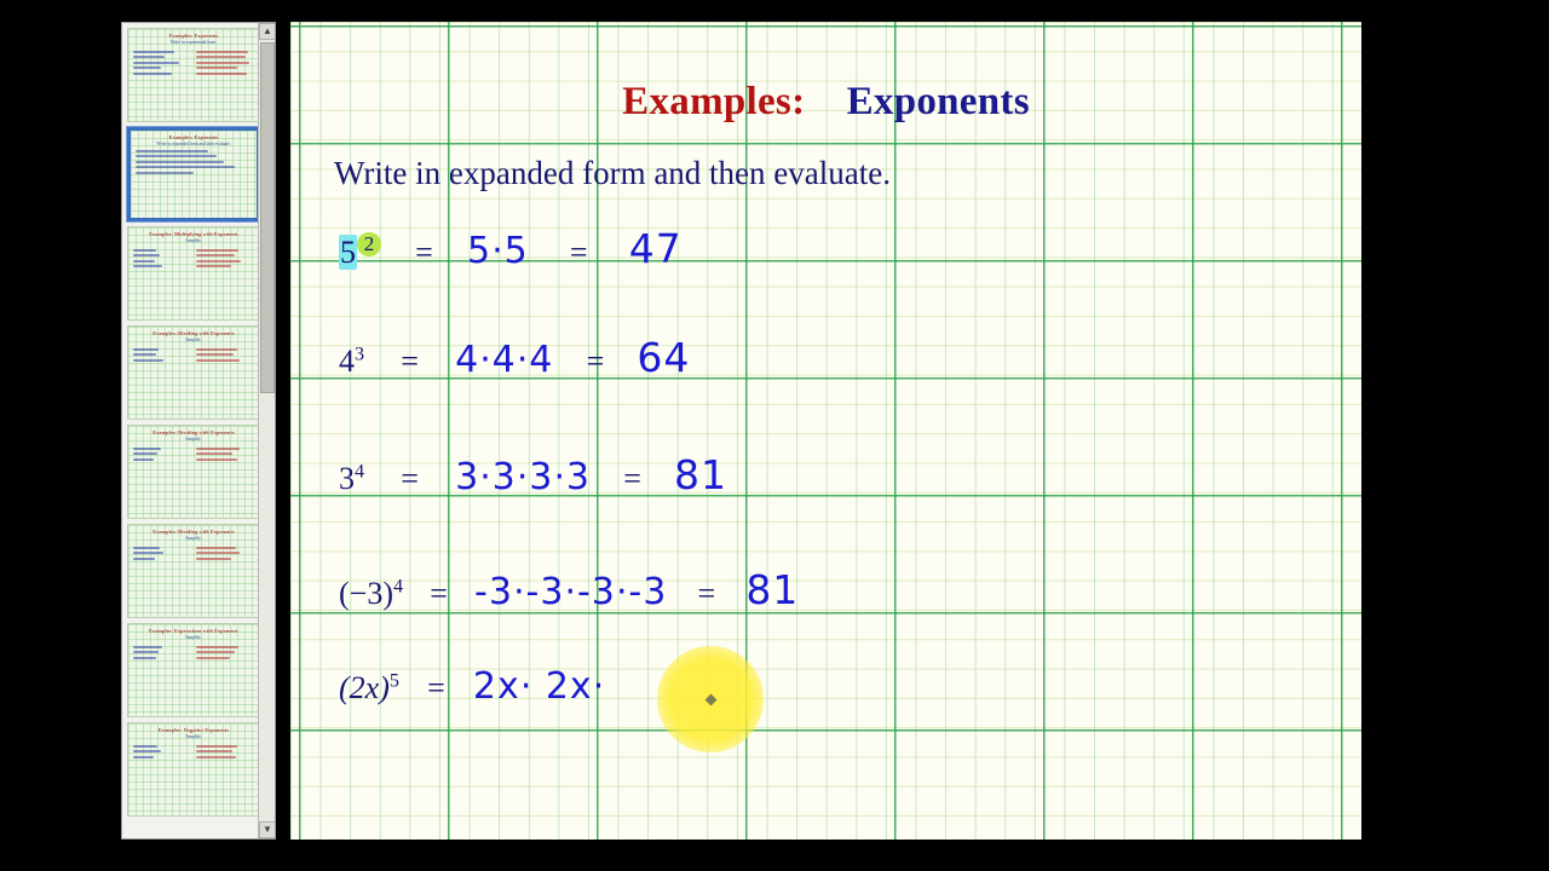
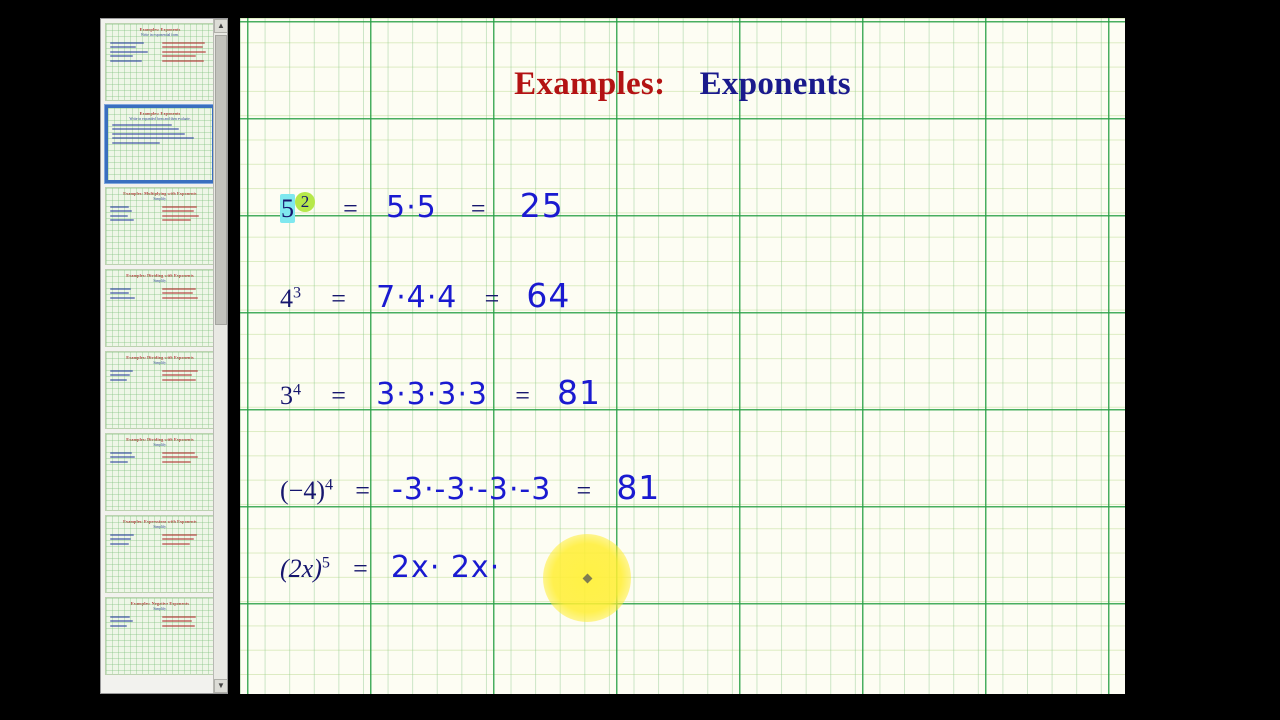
  ▲
  ▼
  Examples: Exponents
- Write in expanded form and then evaluate.
- 5 2 = 5⋅5 = 47
+ 5 2 = 5⋅5 = 25
- 43 = 4⋅4⋅4 = 64
+ 43 = 7⋅4⋅4 = 64
  34 = 3⋅3⋅3⋅3 = 81
- (−3)4 = -3⋅-3⋅-3⋅-3 = 81
+ (−4)4 = -3⋅-3⋅-3⋅-3 = 81
  (2x)5 = 2x⋅ 2x⋅
